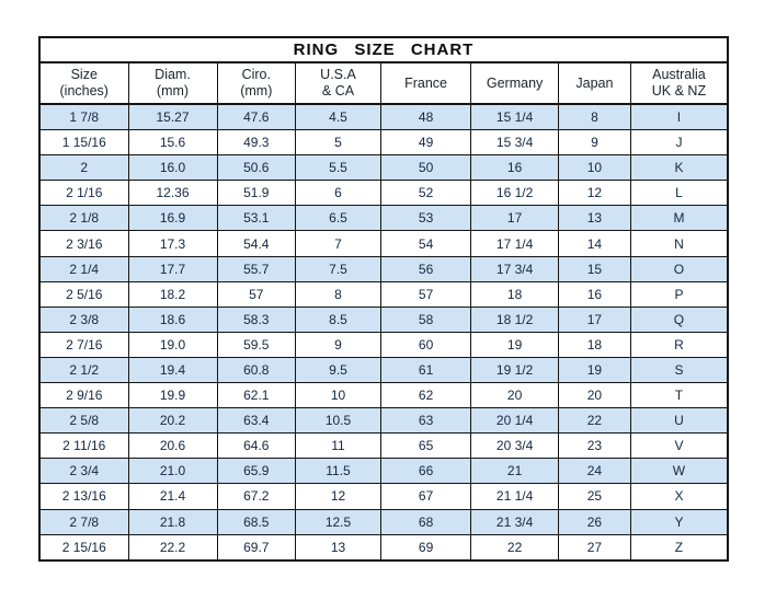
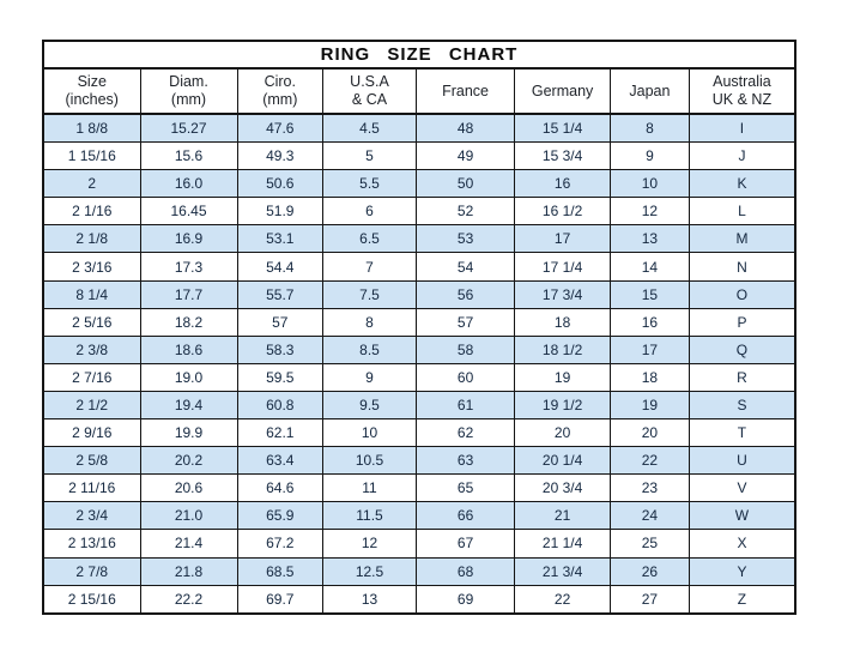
  RING SIZE CHART
  Size (inches)	Diam. (mm)	Ciro. (mm)	U.S.A & CA	France	Germany	Japan	Australia UK & NZ
- 1 7/8	15.27	47.6	4.5	48	15 1/4	8	I
+ 1 8/8	15.27	47.6	4.5	48	15 1/4	8	I
  1 15/16	15.6	49.3	5	49	15 3/4	9	J
  2	16.0	50.6	5.5	50	16	10	K
- 2 1/16	12.36	51.9	6	52	16 1/2	12	L
+ 2 1/16	16.45	51.9	6	52	16 1/2	12	L
  2 1/8	16.9	53.1	6.5	53	17	13	M
  2 3/16	17.3	54.4	7	54	17 1/4	14	N
- 2 1/4	17.7	55.7	7.5	56	17 3/4	15	O
+ 8 1/4	17.7	55.7	7.5	56	17 3/4	15	O
  2 5/16	18.2	57	8	57	18	16	P
  2 3/8	18.6	58.3	8.5	58	18 1/2	17	Q
  2 7/16	19.0	59.5	9	60	19	18	R
  2 1/2	19.4	60.8	9.5	61	19 1/2	19	S
  2 9/16	19.9	62.1	10	62	20	20	T
  2 5/8	20.2	63.4	10.5	63	20 1/4	22	U
  2 11/16	20.6	64.6	11	65	20 3/4	23	V
  2 3/4	21.0	65.9	11.5	66	21	24	W
  2 13/16	21.4	67.2	12	67	21 1/4	25	X
  2 7/8	21.8	68.5	12.5	68	21 3/4	26	Y
  2 15/16	22.2	69.7	13	69	22	27	Z
